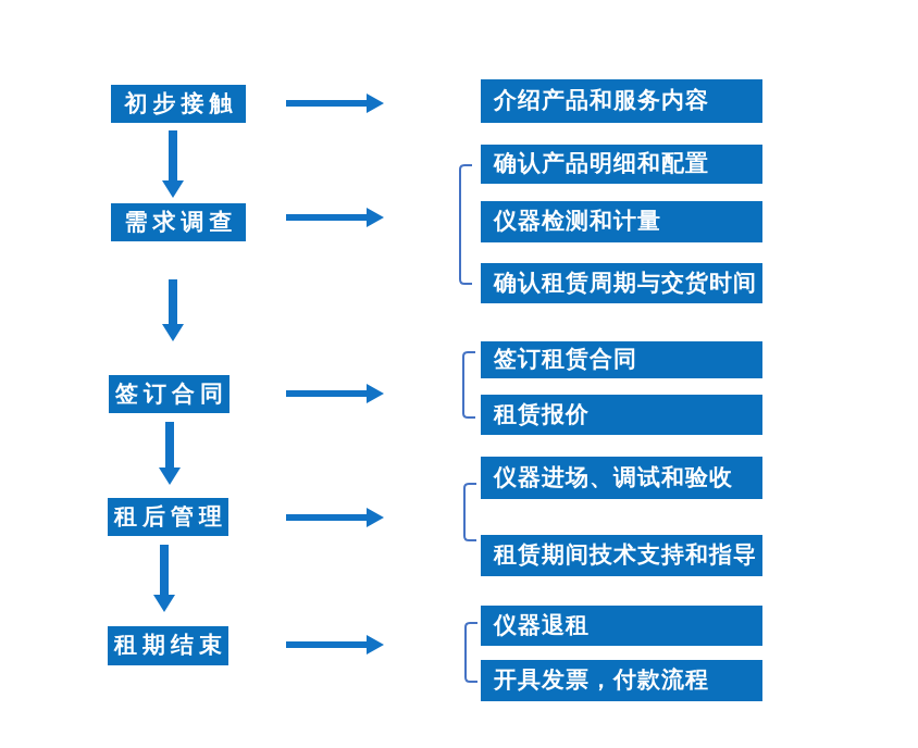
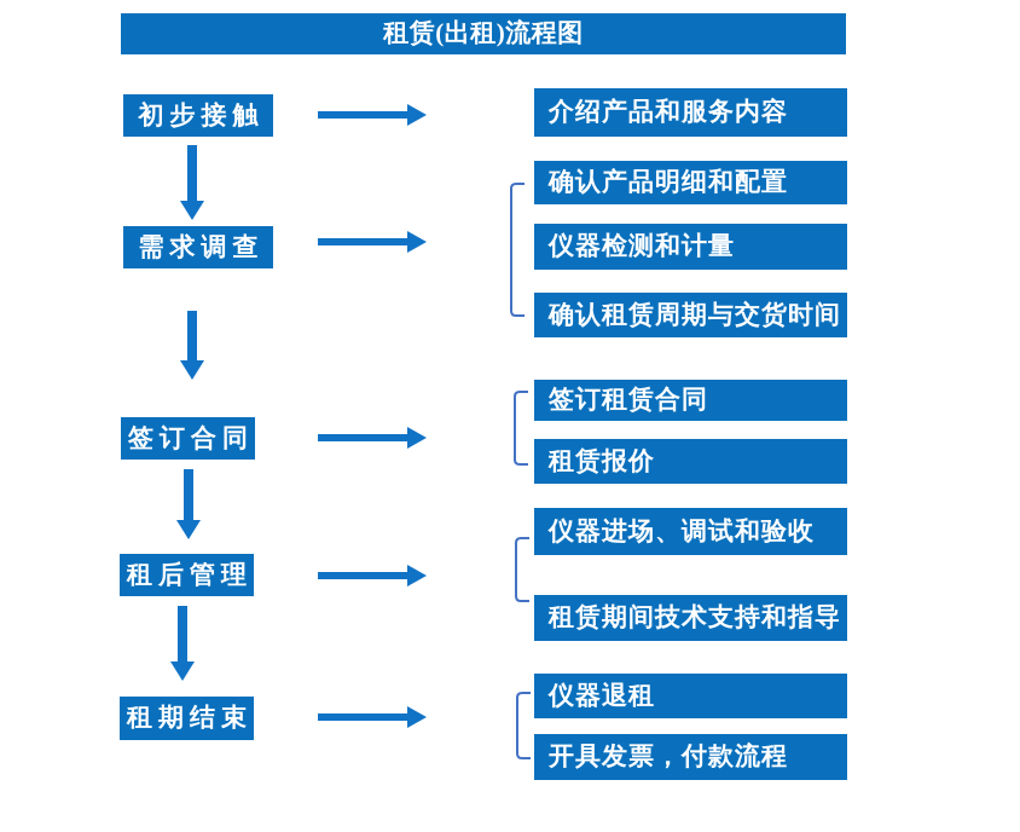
+ 租赁(出租)流程图
  初步接触
  需求调查
  签订合同
  租后管理
  租期结束
  介绍产品和服务内容
  确认产品明细和配置
  仪器检测和计量
  确认租赁周期与交货时间
  签订租赁合同
  租赁报价
  仪器进场、调试和验收
  租赁期间技术支持和指导
  仪器退租
  开具发票，付款流程
